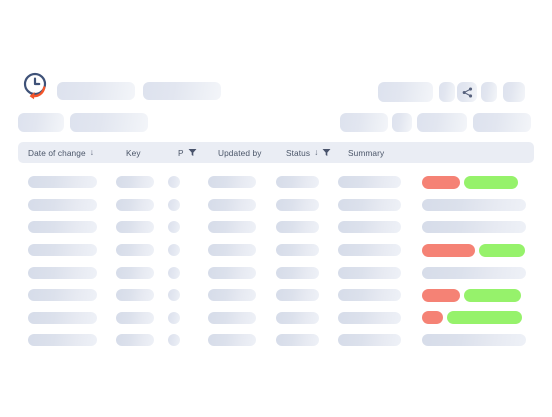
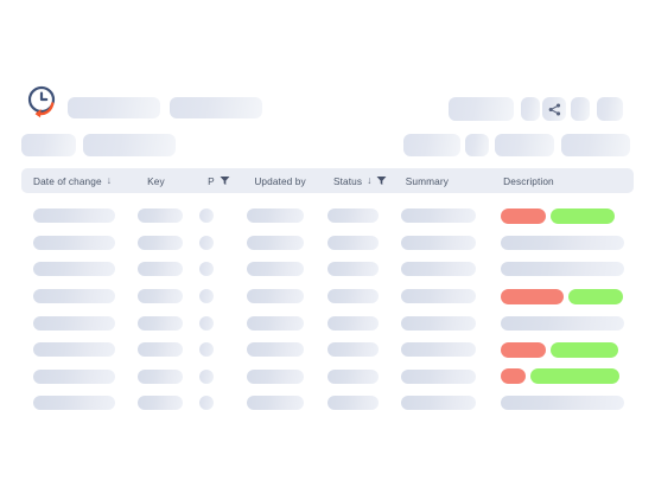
  Date of change
  ↓
  Key
  P
  Updated by
  Status
  ↓
  Summary
+ Description
